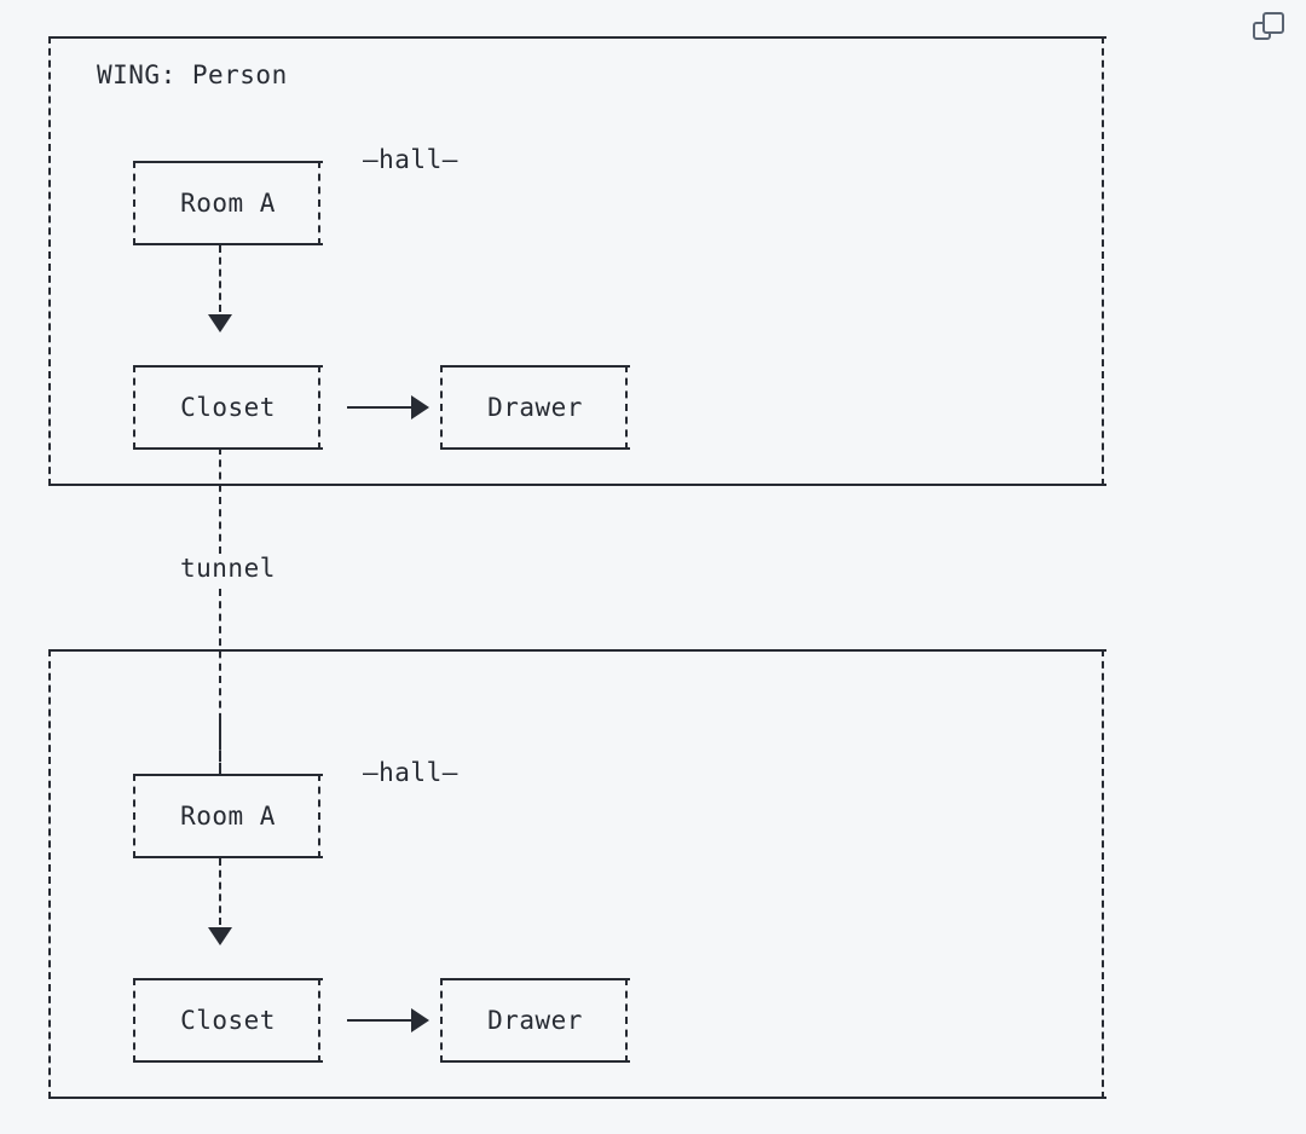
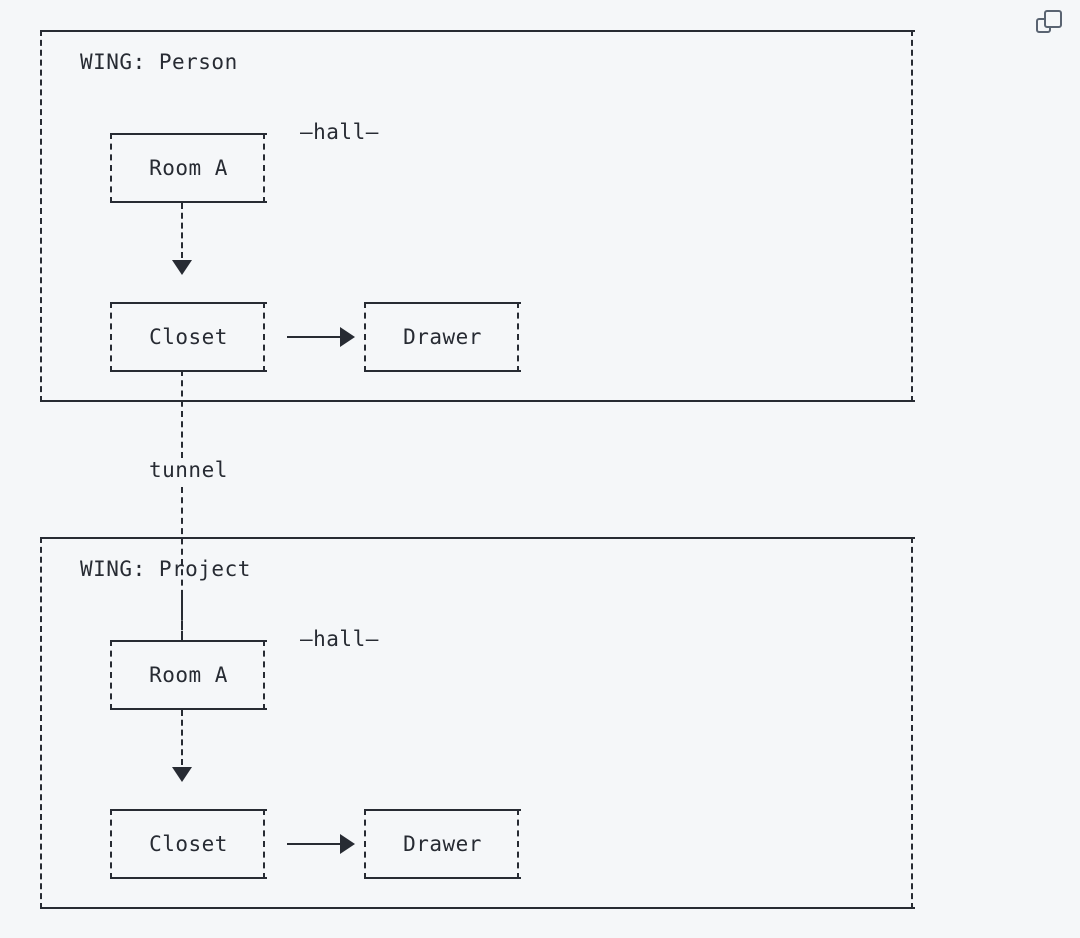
  tunnel
  WING: Person
  —hall—
  Room A
  Closet
  Drawer
+ WING: Project
  —hall—
  Room A
  Closet
  Drawer
